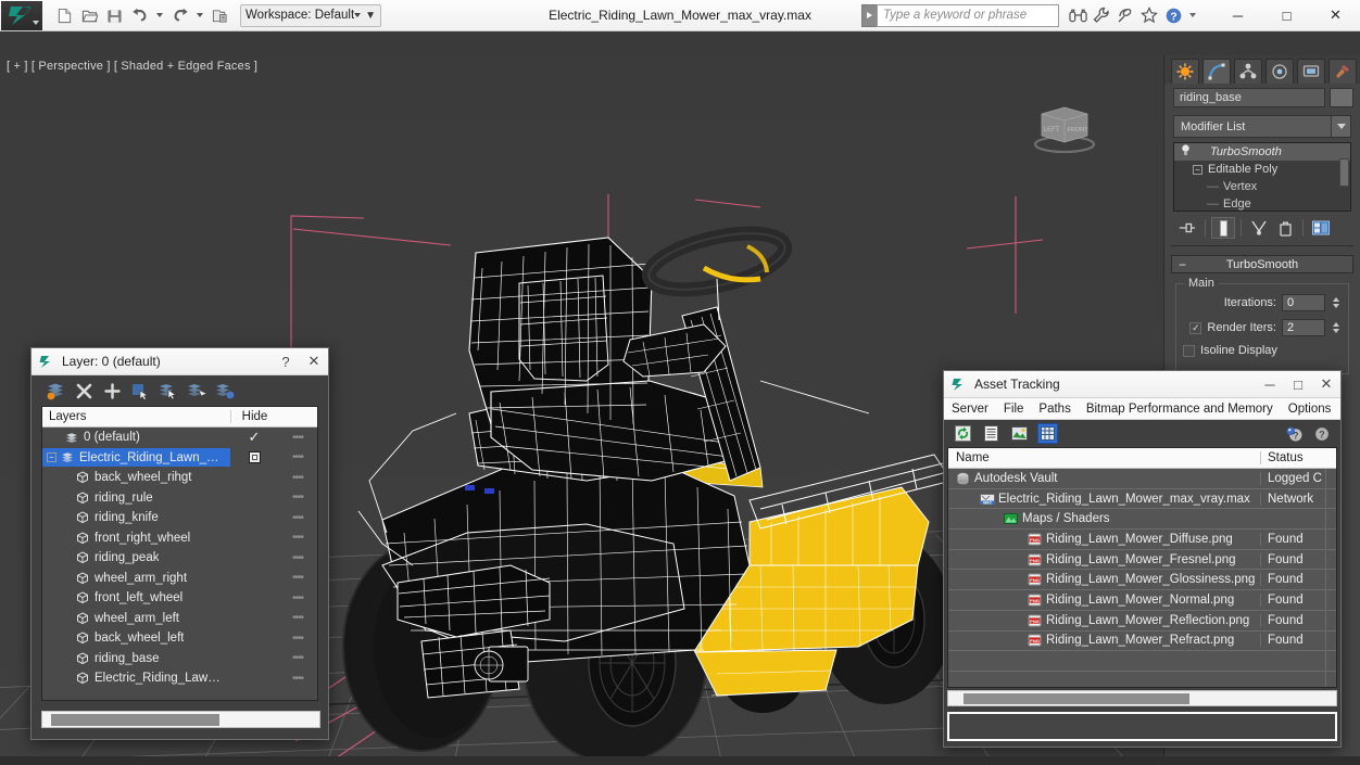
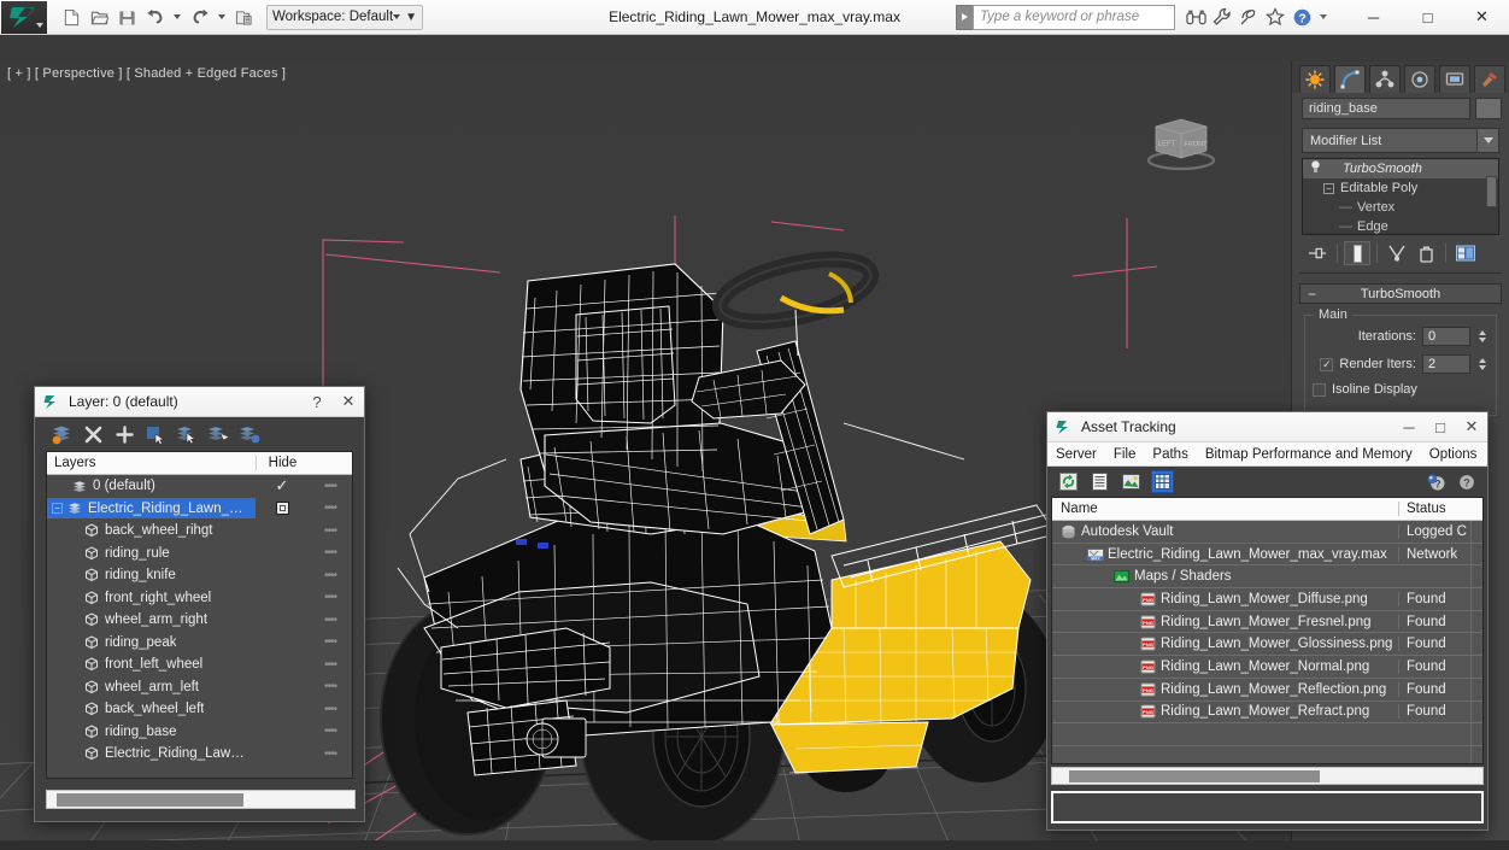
  Workspace: Default
  ▼
  Electric_Riding_Lawn_Mower_max_vray.max
  Type a keyword or phrase
  ?
  ─
  □
  ✕
  [ + ] [ Perspective ] [ Shaded + Edged Faces ]
  riding_base
  Modifier List
  TurboSmooth
  −
  Editable Poly
  Vertex
  Edge
  −
  TurboSmooth
  Main
  Iterations:
  0
  ✓
  Render Iters:
  2
  Isoline Display
  Layer: 0 (default)
  ?
  ✕
  Layers
  Hide
  0 (default)
  ✓
  ••••
  −
  Electric_Riding_Lawn_Mo
  ••••
  back_wheel_rihgt
  ••••
  riding_rule
  ••••
  riding_knife
  ••••
  front_right_wheel
  ••••
- riding_peak
+ wheel_arm_right
  ••••
- wheel_arm_right
+ riding_peak
  ••••
  front_left_wheel
  ••••
  wheel_arm_left
  ••••
  back_wheel_left
  ••••
  riding_base
  ••••
  Electric_Riding_Lawn_
  ••••
  Asset Tracking
  ─
  □
  ✕
  Server
  File
  Paths
  Bitmap Performance and Memory
  Options
  ?
  ?
  Name
  Status
  Autodesk Vault
  Logged C
  Electric_Riding_Lawn_Mower_max_vray.max
  Network
  Maps / Shaders
  Riding_Lawn_Mower_Diffuse.png
  Found
  Riding_Lawn_Mower_Fresnel.png
  Found
  Riding_Lawn_Mower_Glossiness.png
  Found
  Riding_Lawn_Mower_Normal.png
  Found
  Riding_Lawn_Mower_Reflection.png
  Found
  Riding_Lawn_Mower_Refract.png
  Found
